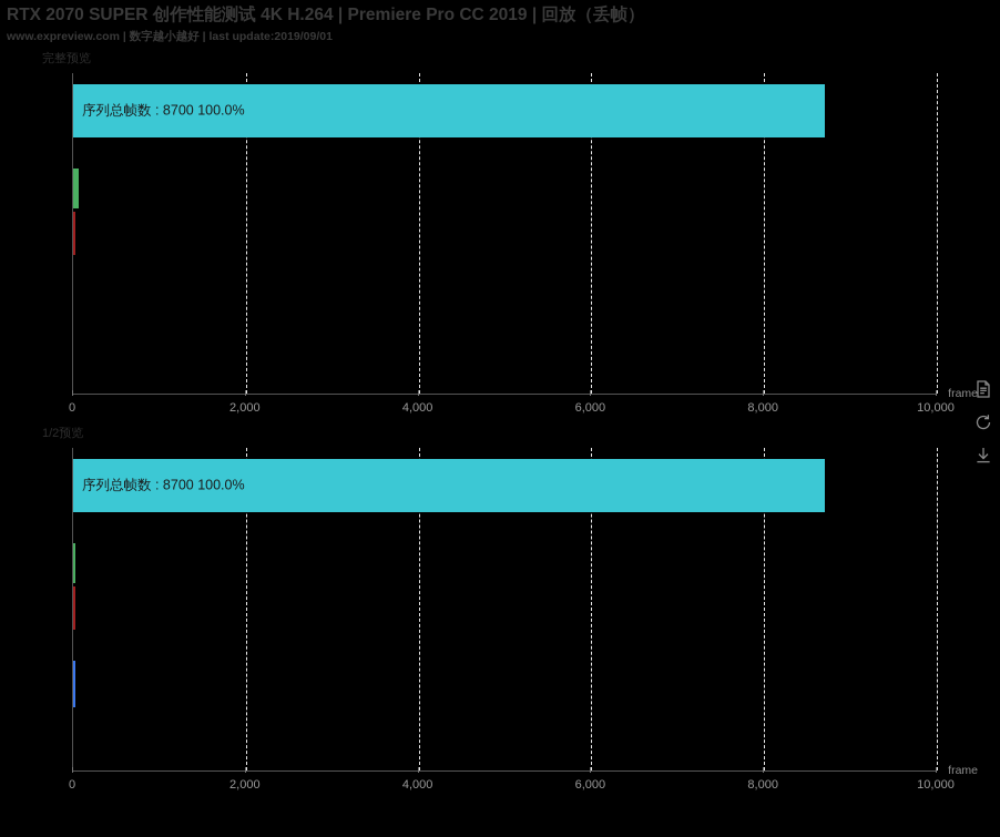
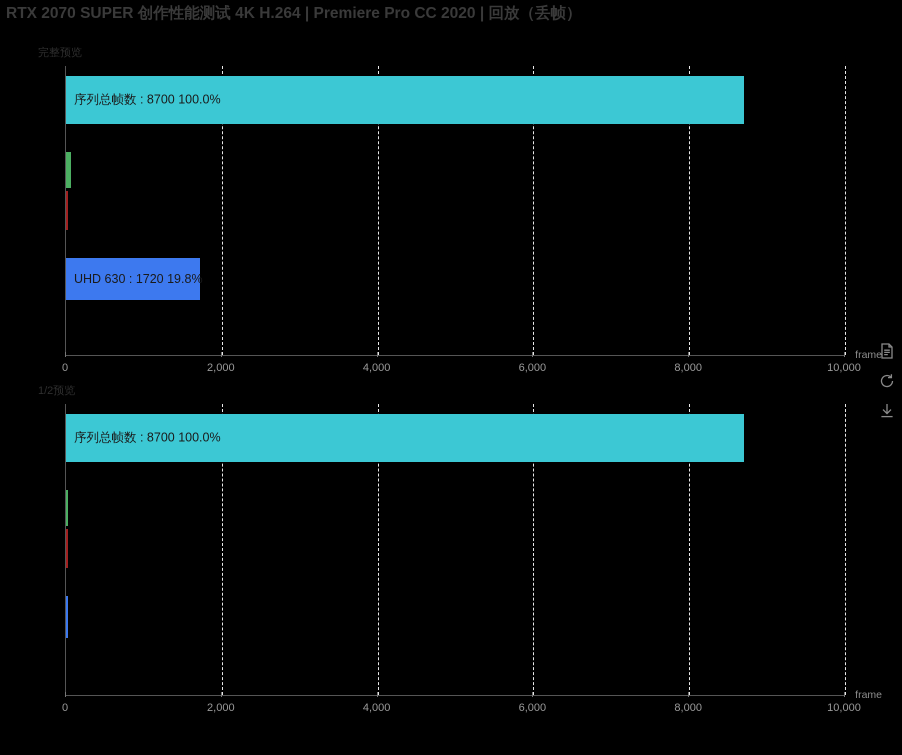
- RTX 2070 SUPER 创作性能测试 4K H.264 | Premiere Pro CC 2019 | 回放（丢帧）
+ RTX 2070 SUPER 创作性能测试 4K H.264 | Premiere Pro CC 2020 | 回放（丢帧）
- www.expreview.com | 数字越小越好 | last update:2019/09/01
  完整预览
  序列总帧数 : 8700 100.0%
+ UHD 630 : 1720 19.8%
  frame
  0
  2,000
  4,000
  6,000
  8,000
  10,000
  1/2预览
  序列总帧数 : 8700 100.0%
  frame
  0
  2,000
  4,000
  6,000
  8,000
  10,000
